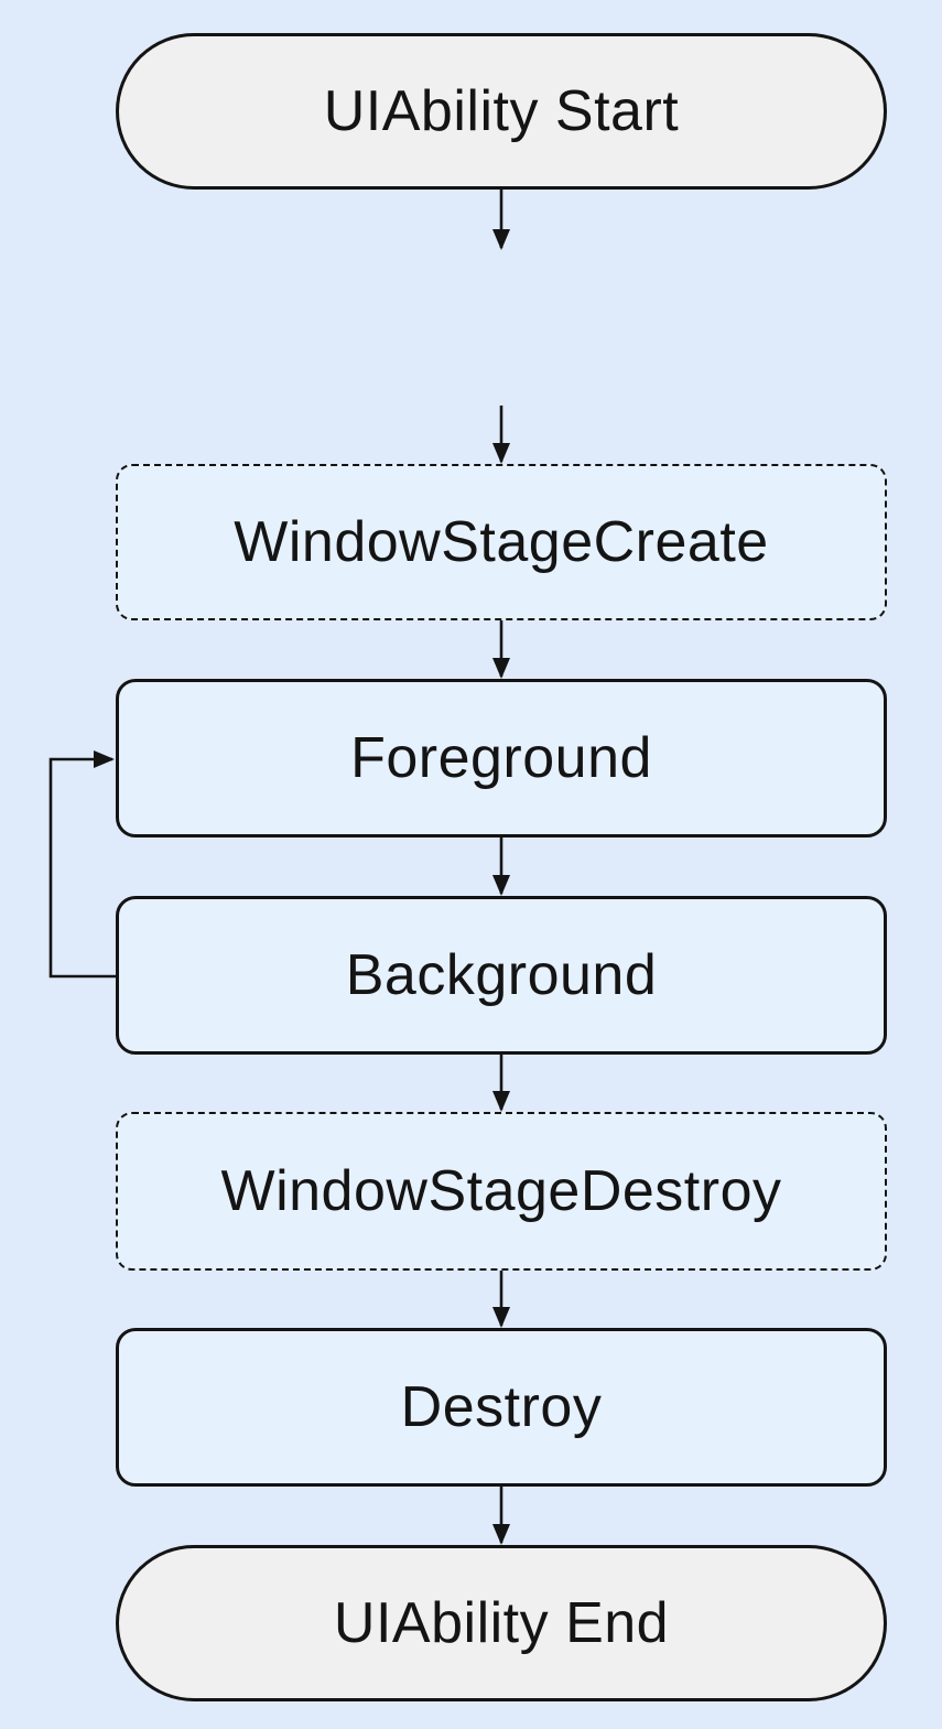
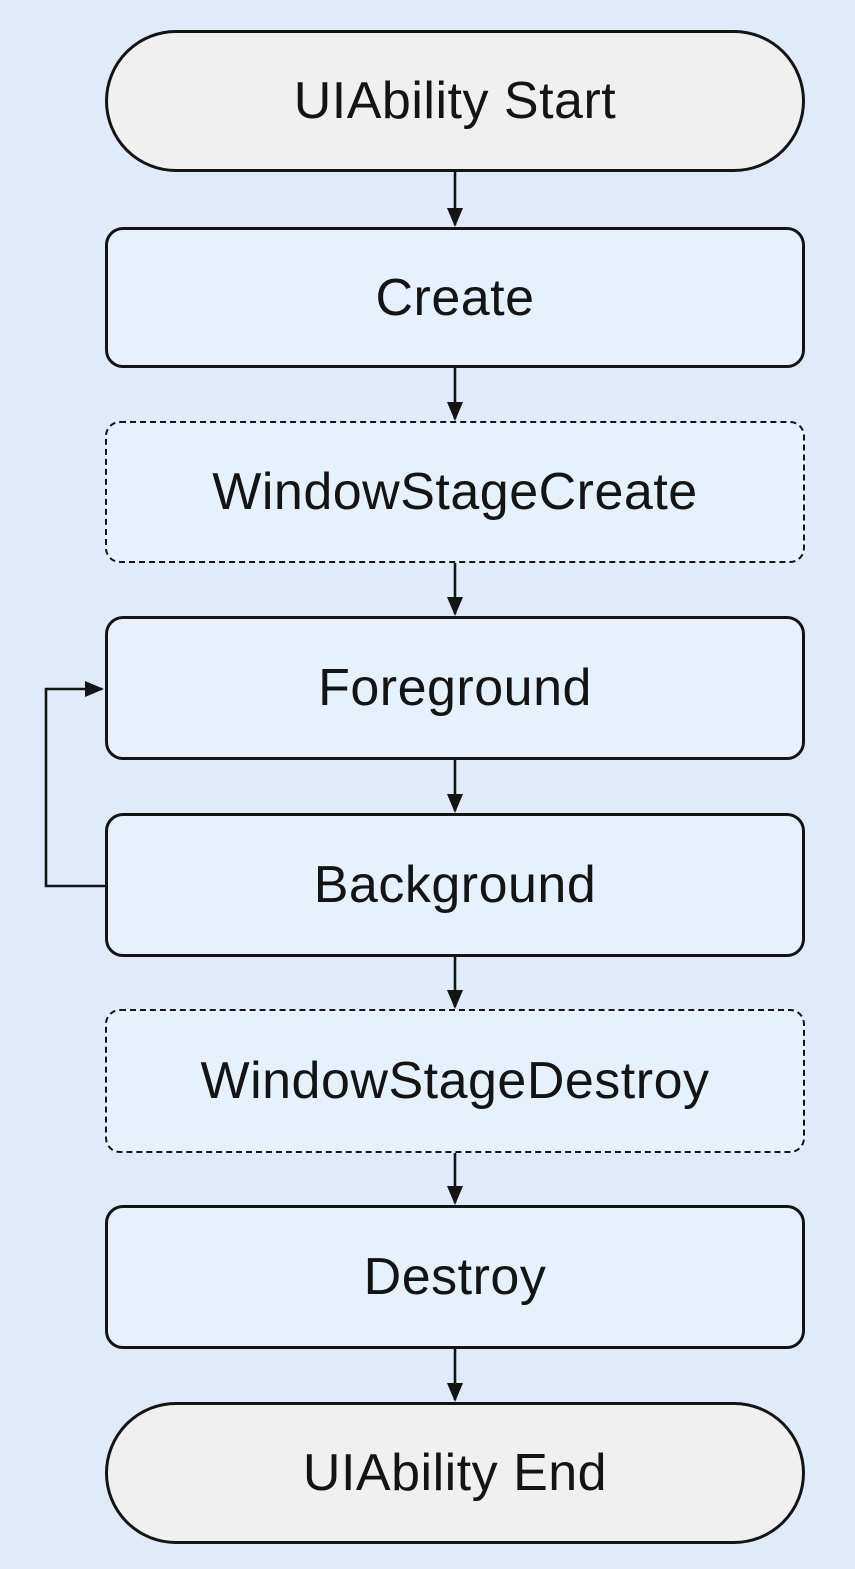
  UIAbility Start
+ Create
  WindowStageCreate
  Foreground
  Background
  WindowStageDestroy
  Destroy
  UIAbility End
